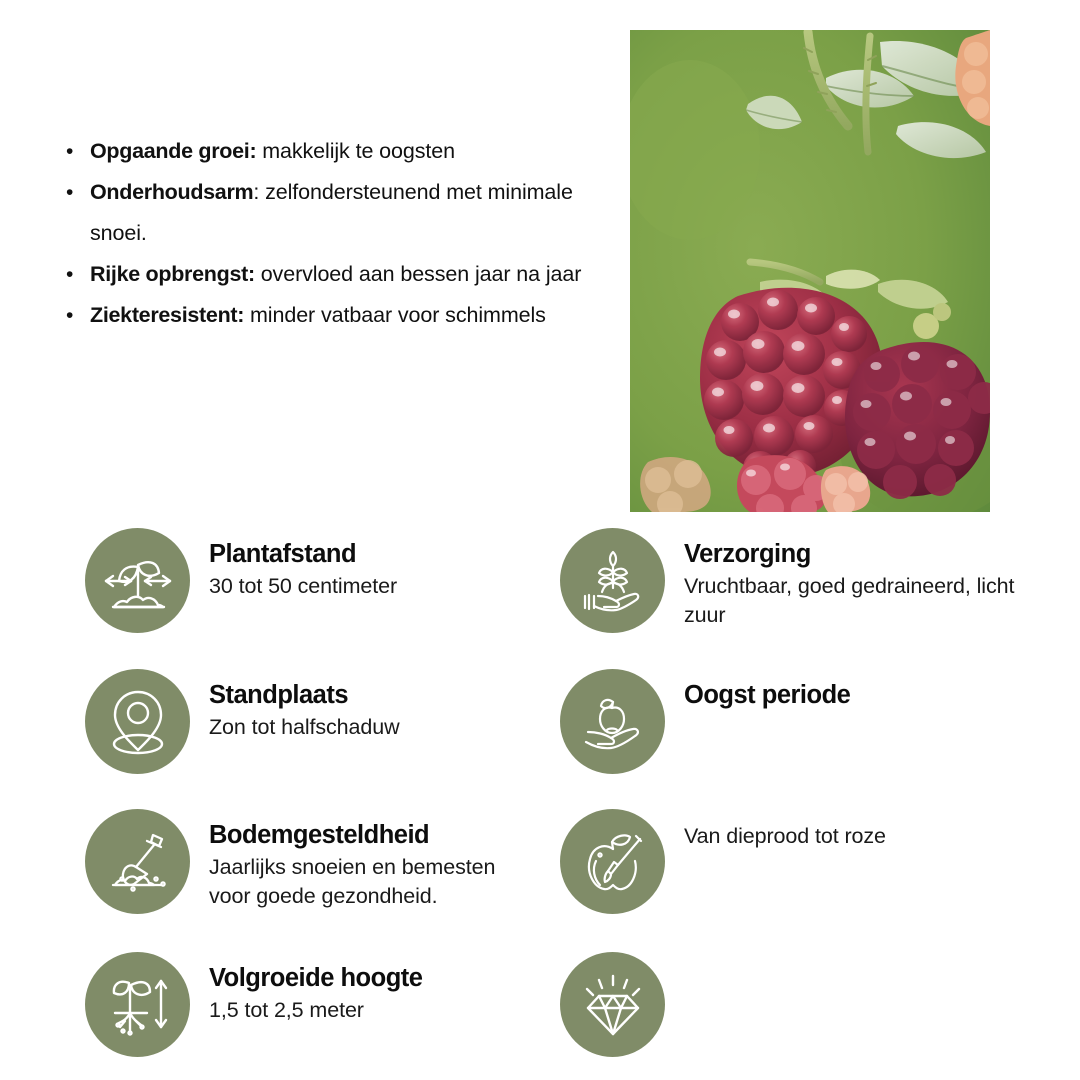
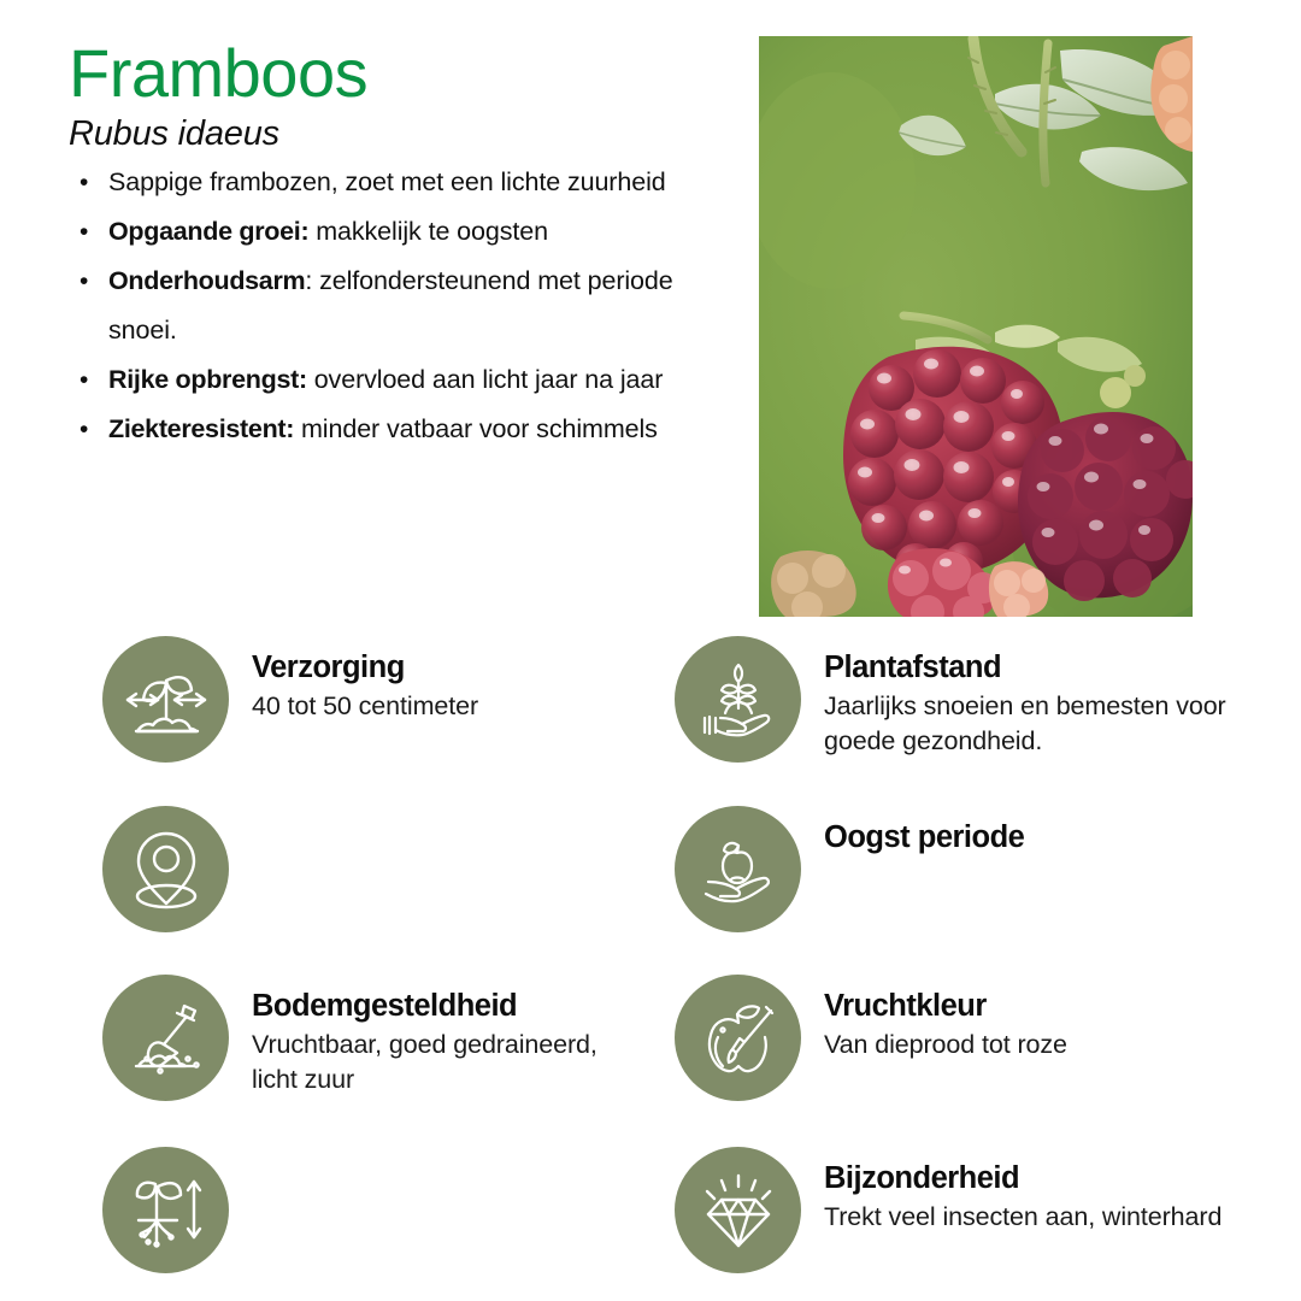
+ Framboos
+ Rubus idaeus
+ Sappige frambozen, zoet met een lichte zuurheid
  Opgaande groei: makkelijk te oogsten
- Onderhoudsarm: zelfondersteunend met minimale snoei.
+ Onderhoudsarm: zelfondersteunend met periode snoei.
- Rijke opbrengst: overvloed aan bessen jaar na jaar
+ Rijke opbrengst: overvloed aan licht jaar na jaar
  Ziekteresistent: minder vatbaar voor schimmels
- Plantafstand
+ Verzorging
- 30 tot 50 centimeter
+ 40 tot 50 centimeter
- Standplaats
- Zon tot halfschaduw
  Bodemgesteldheid
- Jaarlijks snoeien en bemesten voor goede gezondheid.
+ Vruchtbaar, goed gedraineerd, licht zuur
- Volgroeide hoogte
- 1,5 tot 2,5 meter
- Verzorging
+ Plantafstand
- Vruchtbaar, goed gedraineerd, licht zuur
+ Jaarlijks snoeien en bemesten voor goede gezondheid.
  Oogst periode
+ Vruchtkleur
  Van dieprood tot roze
+ Bijzonderheid
+ Trekt veel insecten aan, winterhard
